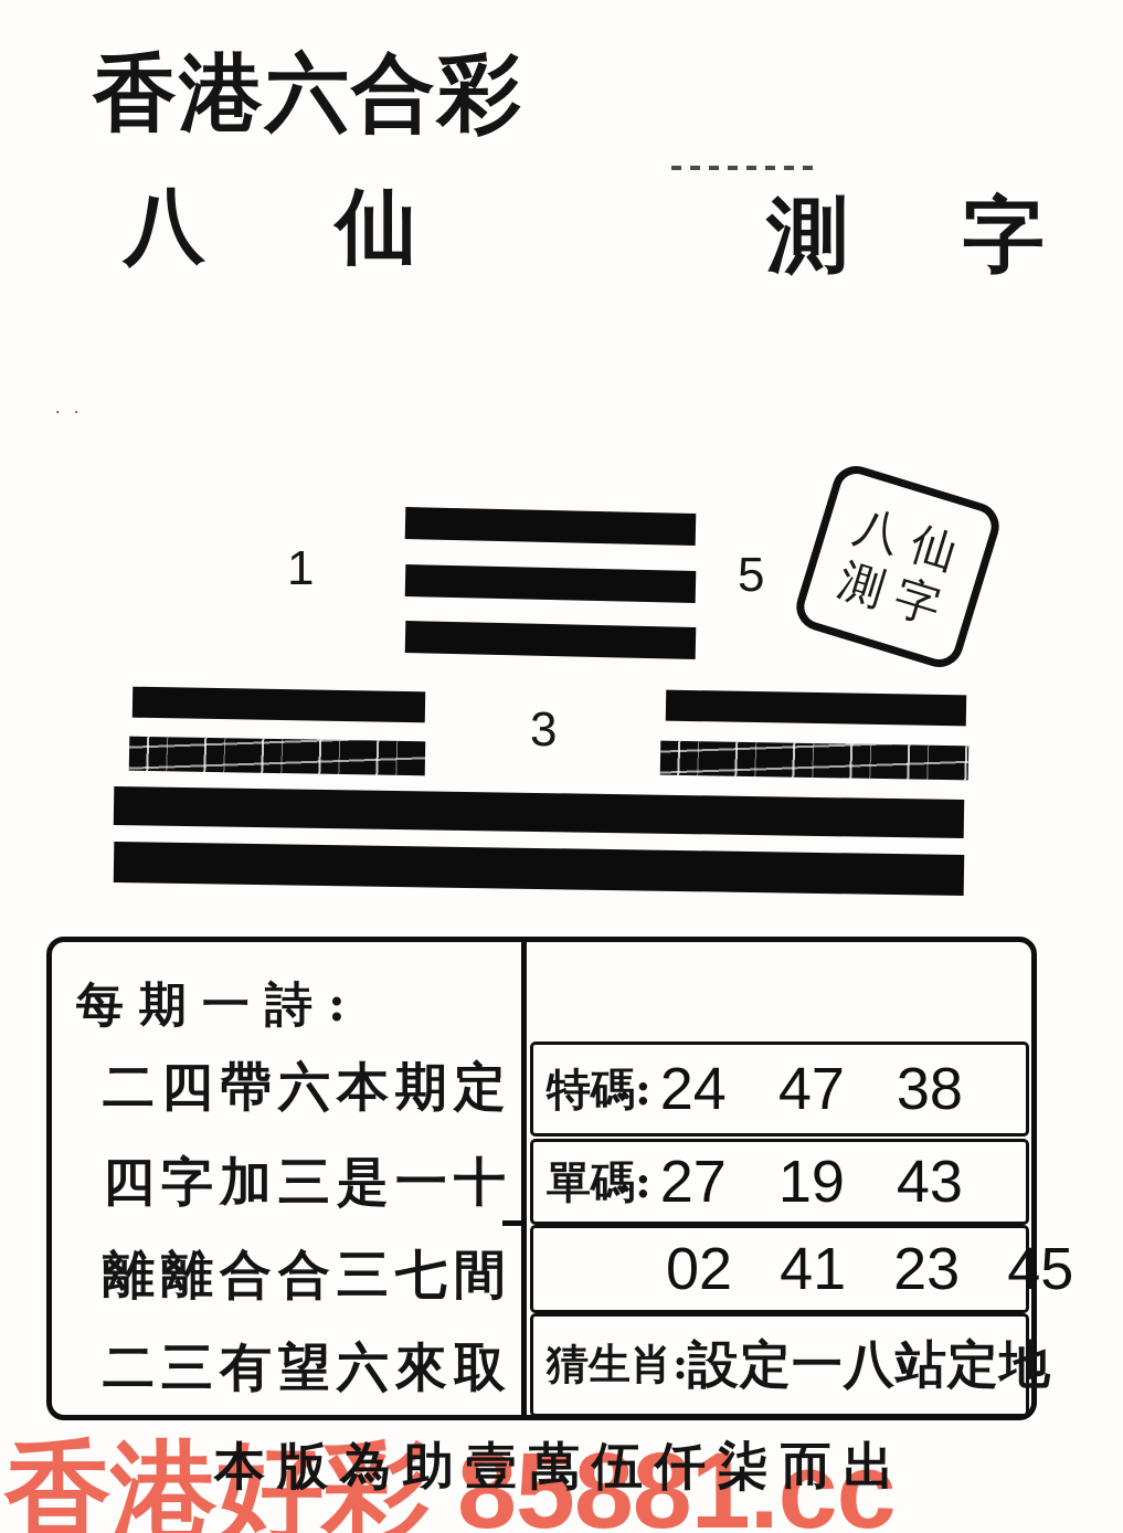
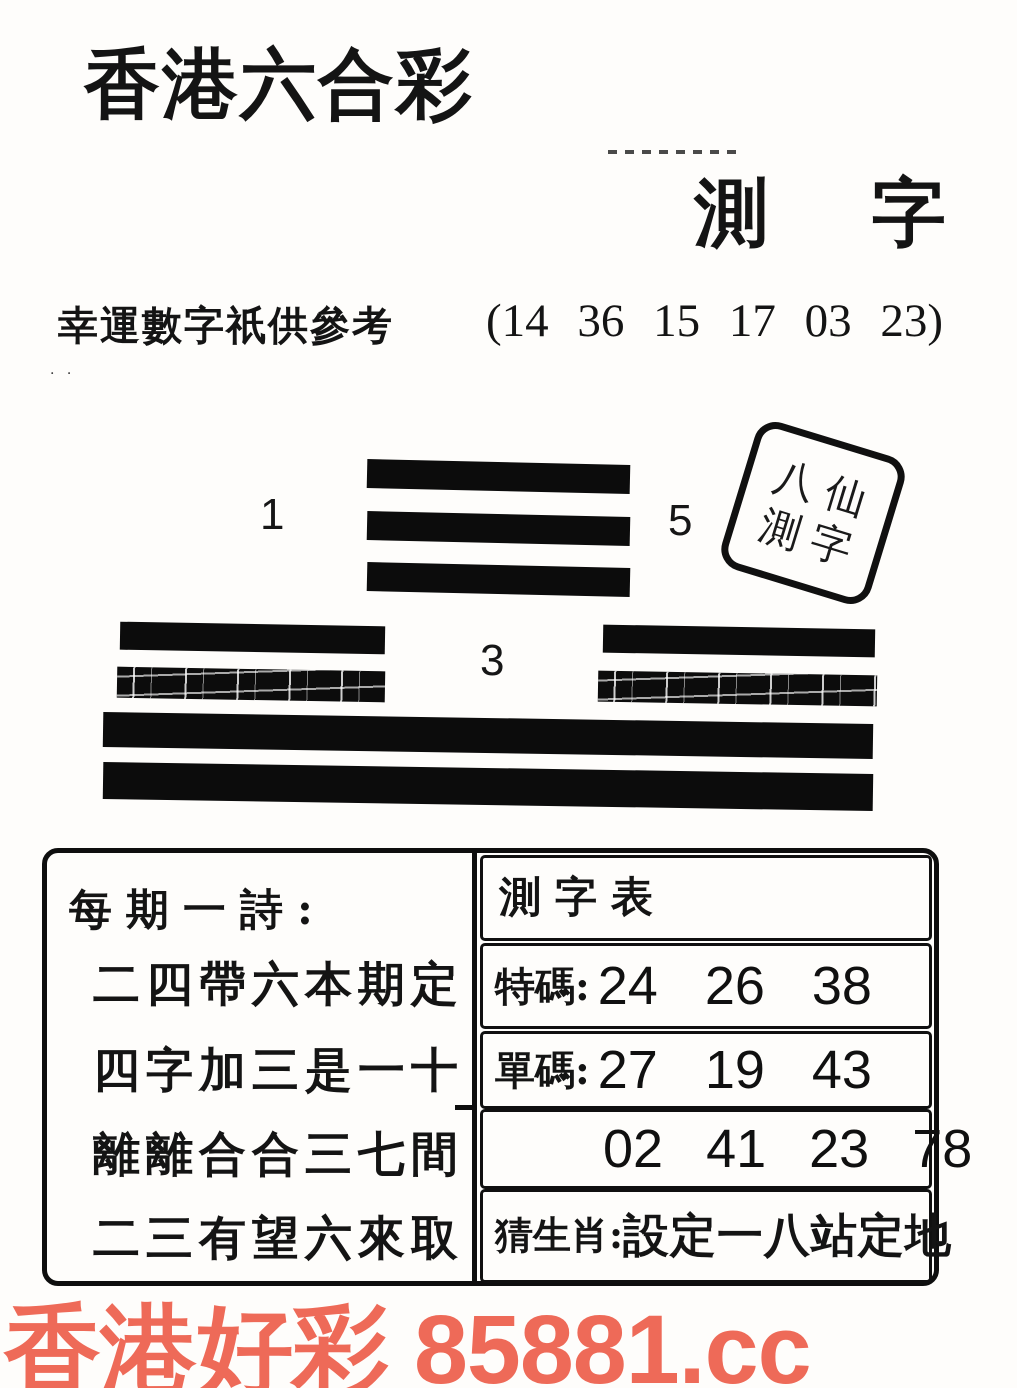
  香港六合彩
- 八 仙
  測 字
+ 幸運數字祇供參考
+ (14 36 15 17 03 23)
  · ·
  1
  5
  3
  每期一詩:
  二四帶六本期定
  四字加三是一十
  離離合合三七間
  二三有望六來取
+ 測字表
  特碼:
- 24 47 38
+ 24 26 38
  單碼:
  27 19 43
- 02 41 23 45
+ 02 41 23 78
  猜生肖:
  設定一八站定地
  香港好彩 85881.cc
- 本版為助壹萬伍仟柒而出
